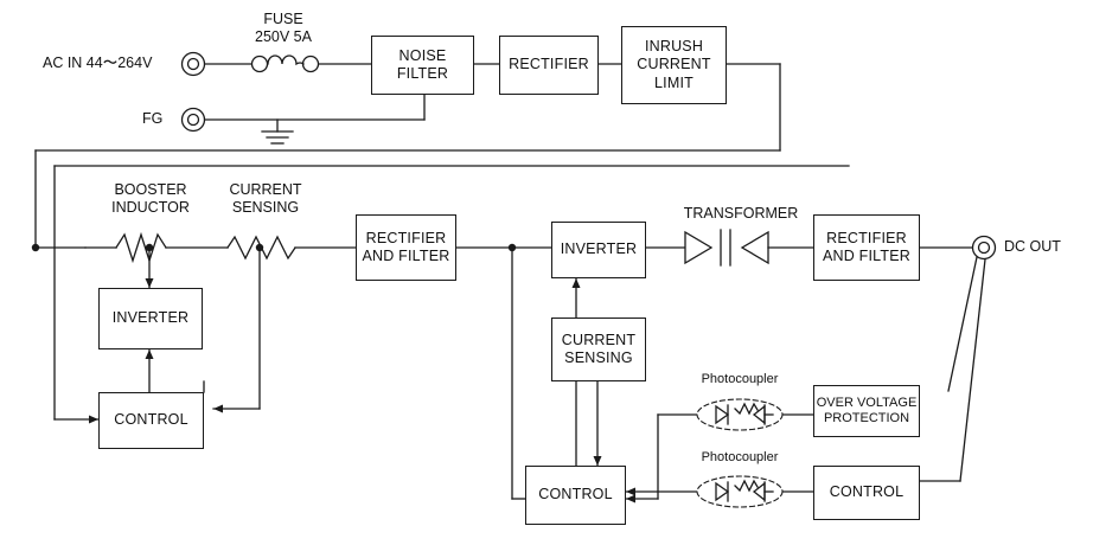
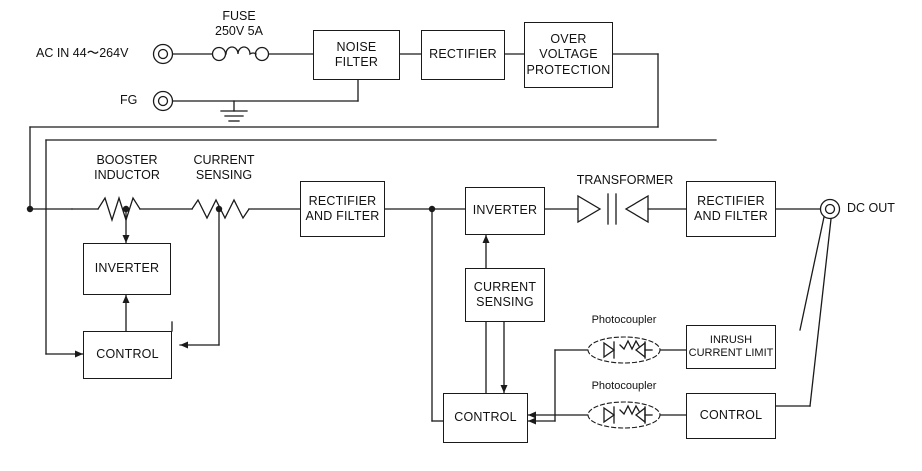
  AC IN 44〜264V
  FUSE
  250V 5A
  FG
  BOOSTER
  INDUCTOR
  CURRENT
  SENSING
  TRANSFORMER
  DC OUT
  Photocoupler
  Photocoupler
  NOISE FILTER
  RECTIFIER
- INRUSH CURRENT LIMIT
+ OVER VOLTAGE PROTECTION
  RECTIFIER AND FILTER
  INVERTER
  RECTIFIER AND FILTER
  INVERTER
  CONTROL
  CURRENT SENSING
  CONTROL
- OVER VOLTAGE PROTECTION
+ INRUSH CURRENT LIMIT
  CONTROL
